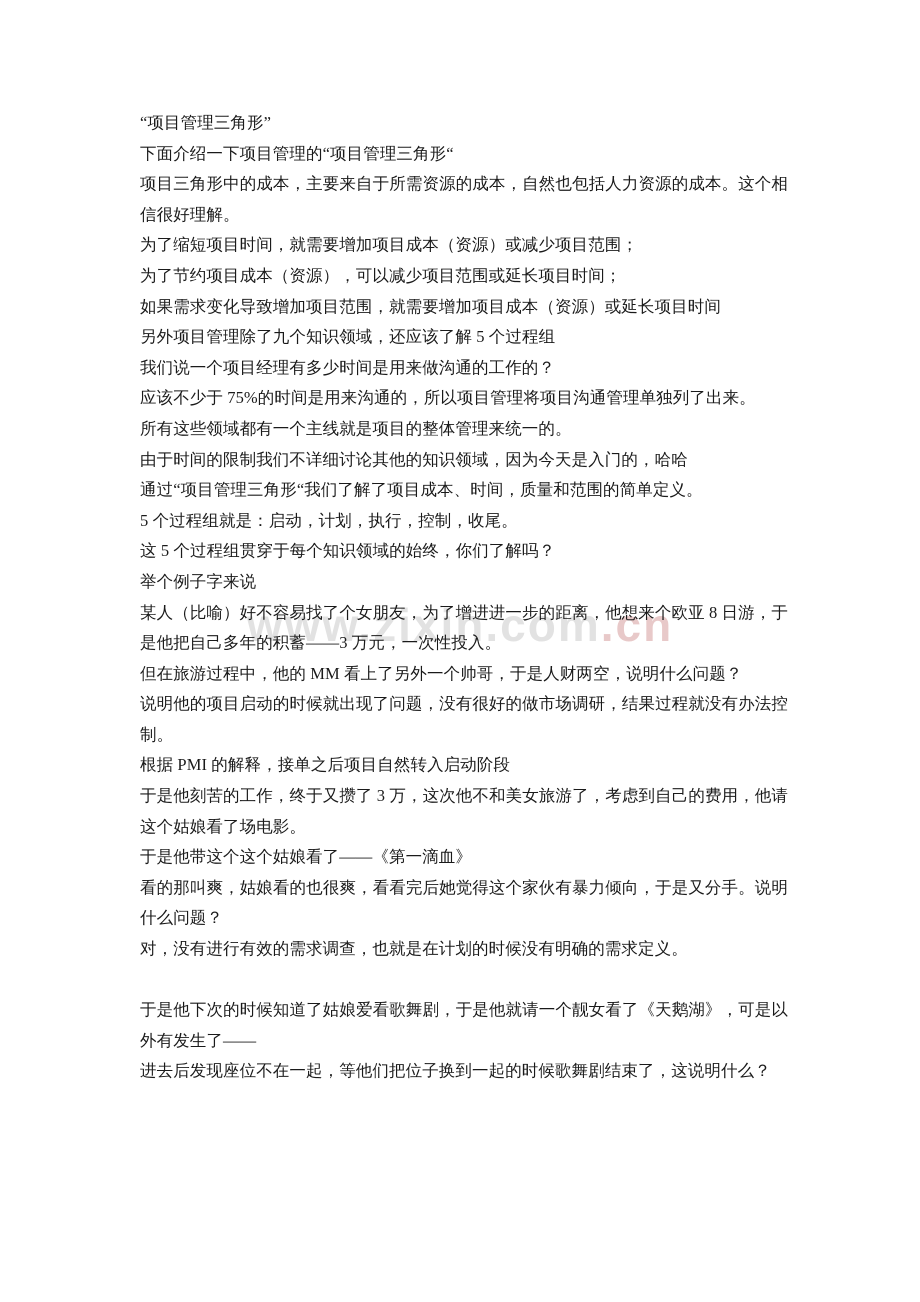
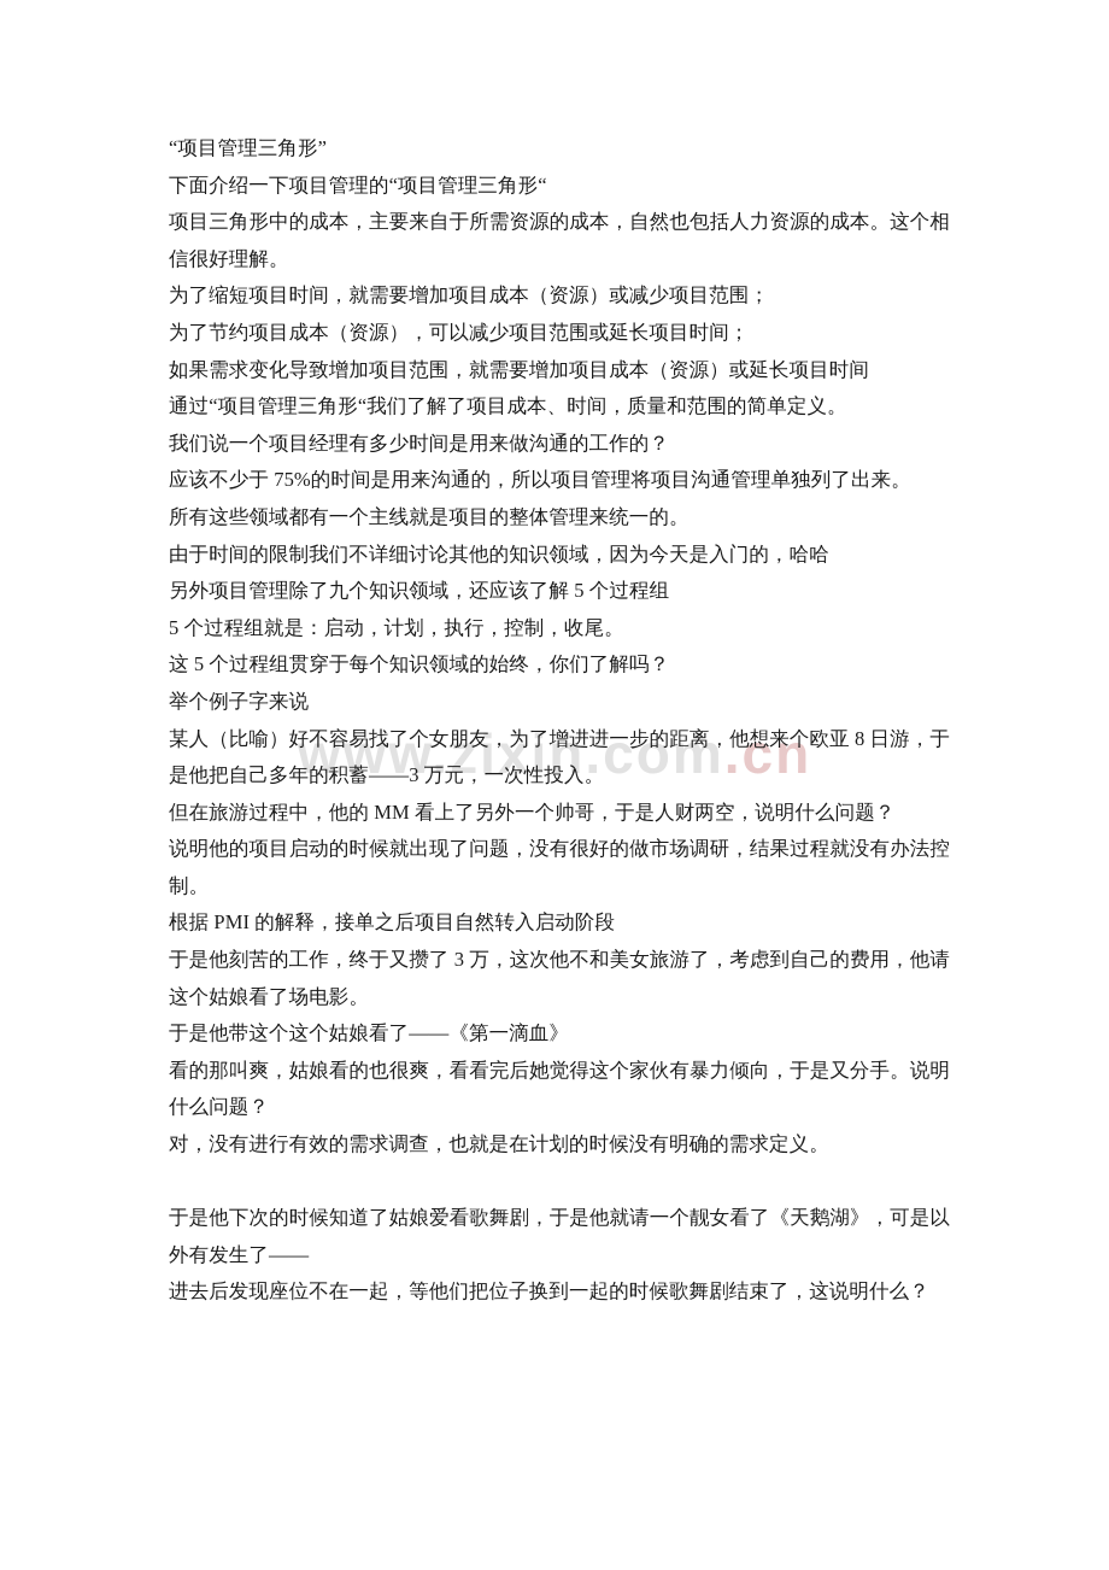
  www.zixin.com.cn
  “项目管理三角形”
  下面介绍一下项目管理的“项目管理三角形“
  项目三角形中的成本，主要来自于所需资源的成本，自然也包括人力资源的成本。这个相信很好理解。
  为了缩短项目时间，就需要增加项目成本（资源）或减少项目范围；
  为了节约项目成本（资源），可以减少项目范围或延长项目时间；
  如果需求变化导致增加项目范围，就需要增加项目成本（资源）或延长项目时间
- 另外项目管理除了九个知识领域，还应该了解 5 个过程组
+ 通过“项目管理三角形“我们了解了项目成本、时间，质量和范围的简单定义。
  我们说一个项目经理有多少时间是用来做沟通的工作的？
  应该不少于 75%的时间是用来沟通的，所以项目管理将项目沟通管理单独列了出来。
  所有这些领域都有一个主线就是项目的整体管理来统一的。
  由于时间的限制我们不详细讨论其他的知识领域，因为今天是入门的，哈哈
- 通过“项目管理三角形“我们了解了项目成本、时间，质量和范围的简单定义。
+ 另外项目管理除了九个知识领域，还应该了解 5 个过程组
  5 个过程组就是：启动，计划，执行，控制，收尾。
  这 5 个过程组贯穿于每个知识领域的始终，你们了解吗？
  举个例子字来说
  某人（比喻）好不容易找了个女朋友，为了增进进一步的距离，他想来个欧亚 8 日游，于是他把自己多年的积蓄——3 万元，一次性投入。
  但在旅游过程中，他的 MM 看上了另外一个帅哥，于是人财两空，说明什么问题？
  说明他的项目启动的时候就出现了问题，没有很好的做市场调研，结果过程就没有办法控制。
  根据 PMI 的解释，接单之后项目自然转入启动阶段
  于是他刻苦的工作，终于又攒了 3 万，这次他不和美女旅游了，考虑到自己的费用，他请这个姑娘看了场电影。
  于是他带这个这个姑娘看了——《第一滴血》
  看的那叫爽，姑娘看的也很爽，看看完后她觉得这个家伙有暴力倾向，于是又分手。说明什么问题？
  对，没有进行有效的需求调查，也就是在计划的时候没有明确的需求定义。
  于是他下次的时候知道了姑娘爱看歌舞剧，于是他就请一个靓女看了《天鹅湖》，可是以外有发生了——
  进去后发现座位不在一起，等他们把位子换到一起的时候歌舞剧结束了，这说明什么？
